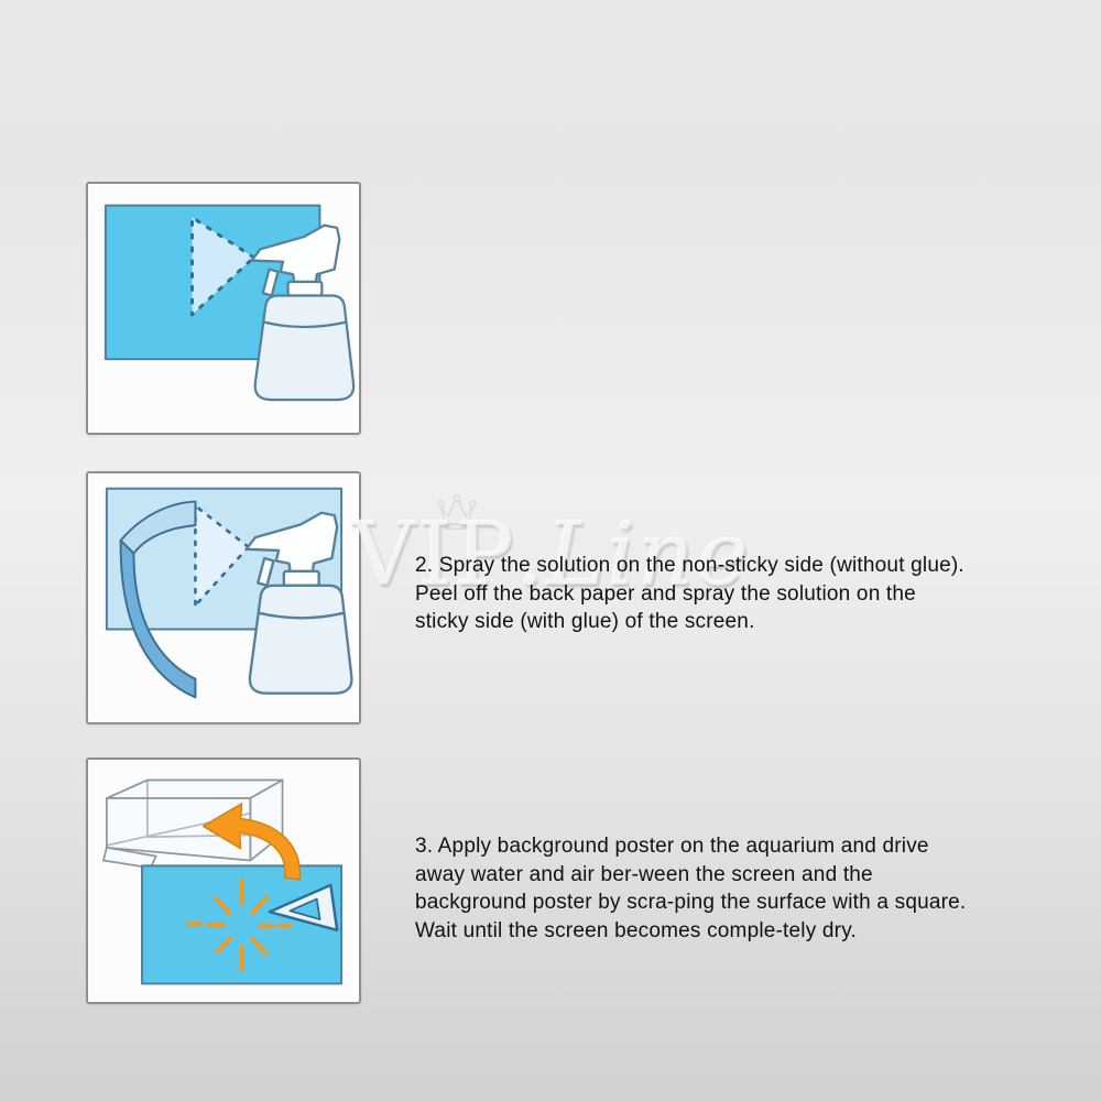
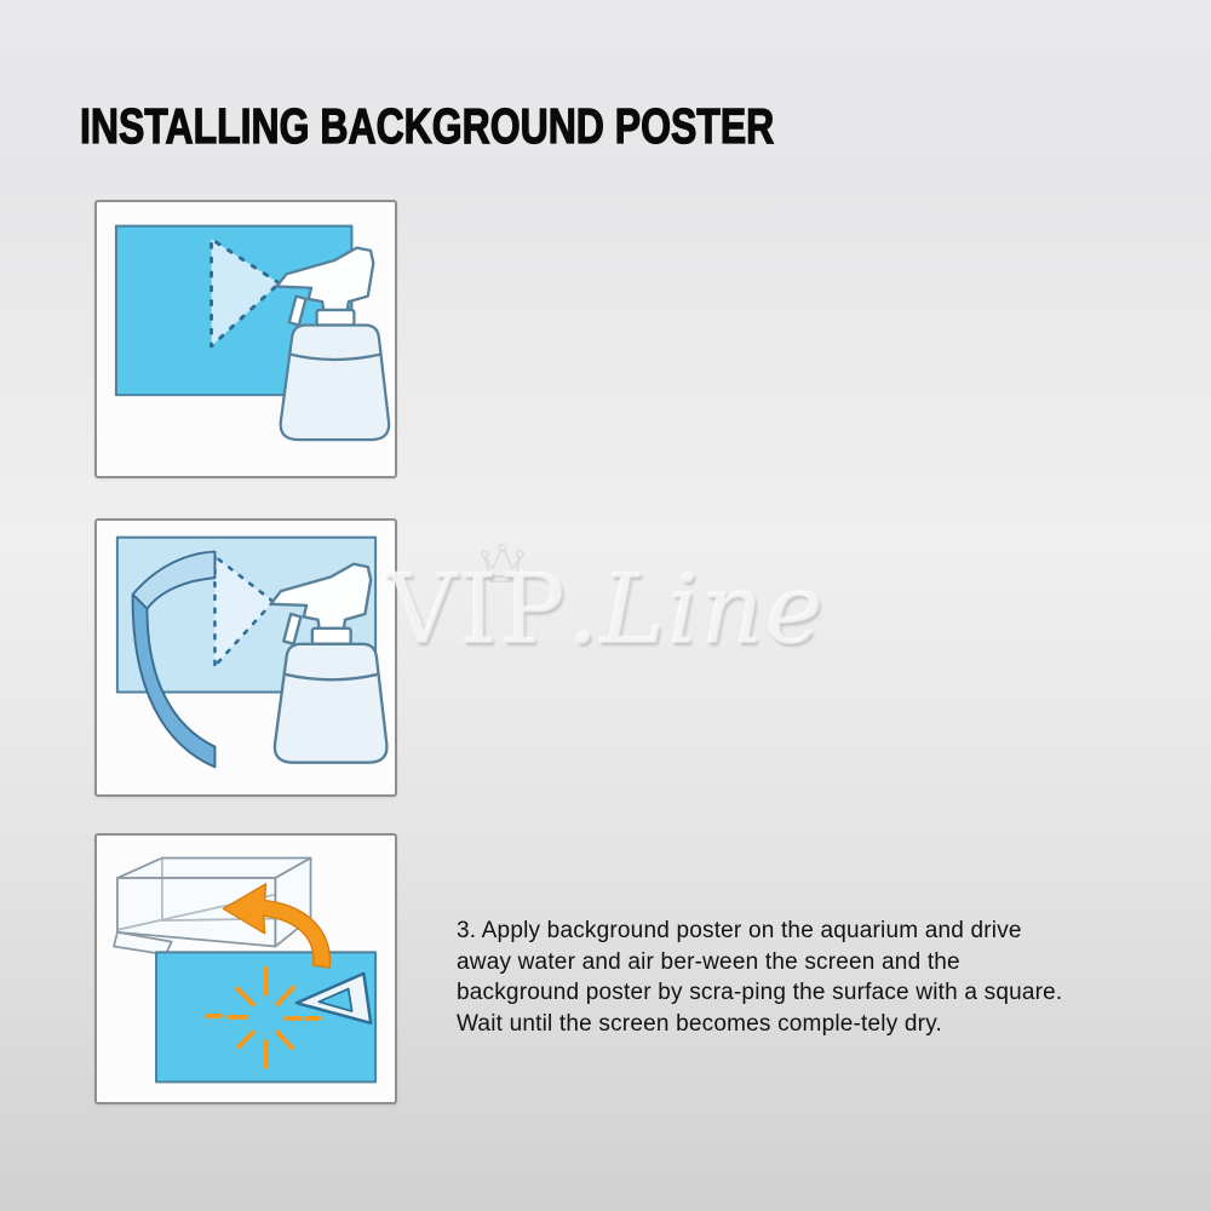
+ INSTALLING BACKGROUND POSTER
  VIP.Line
- 2. Spray the solution on the non-sticky side (without glue).
- Peel off the back paper and spray the solution on the
- sticky side (with glue) of the screen.
  3. Apply background poster on the aquarium and drive
  away water and air ber-ween the screen and the
  background poster by scra-ping the surface with a square.
  Wait until the screen becomes comple-tely dry.
